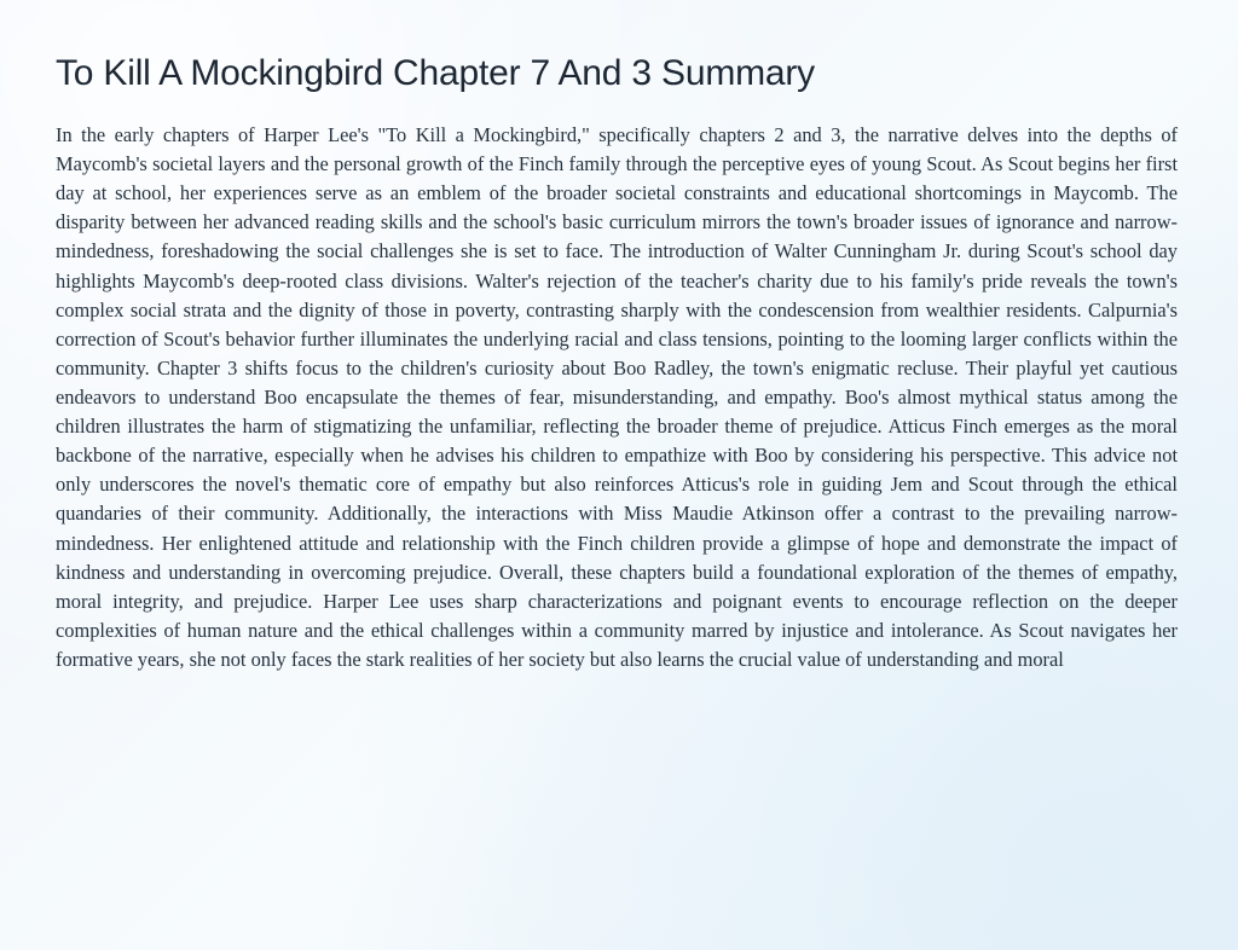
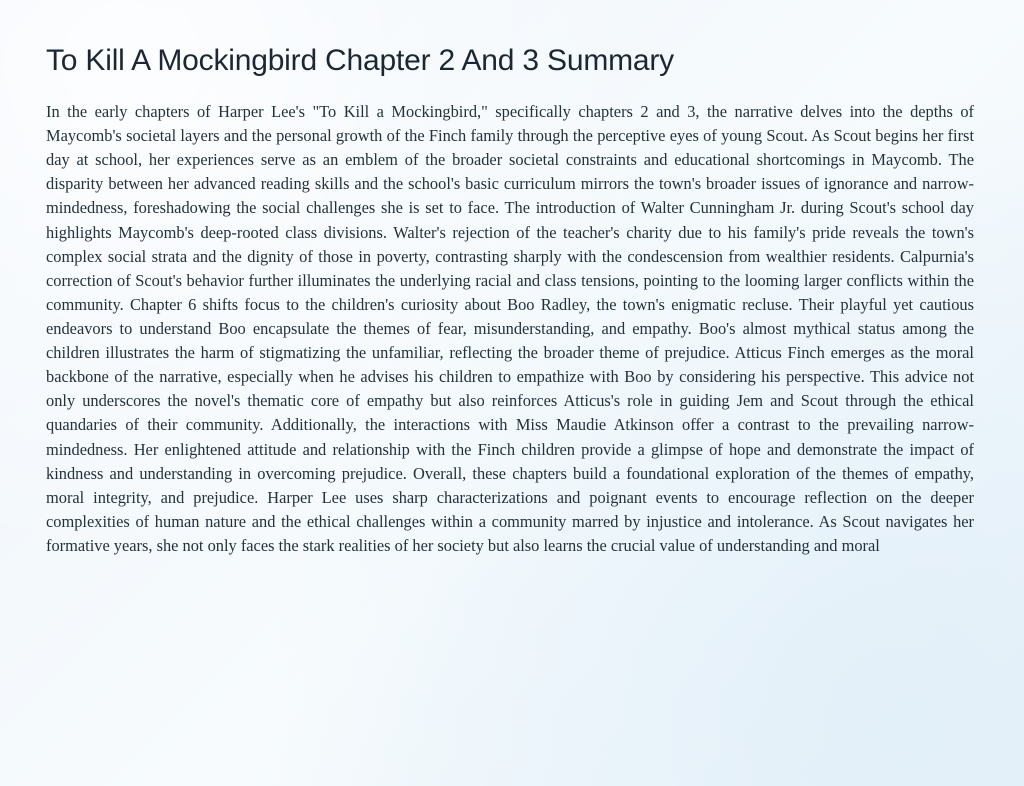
- To Kill A Mockingbird Chapter 7 And 3 Summary
+ To Kill A Mockingbird Chapter 2 And 3 Summary
- In the early chapters of Harper Lee's "To Kill a Mockingbird," specifically chapters 2 and 3, the narrative delves into the depths of Maycomb's societal layers and the personal growth of the Finch family through the perceptive eyes of young Scout. As Scout begins her first day at school, her experiences serve as an emblem of the broader societal constraints and educational shortcomings in Maycomb. The disparity between her advanced reading skills and the school's basic curriculum mirrors the town's broader issues of ignorance and narrow-mindedness, foreshadowing the social challenges she is set to face. The introduction of Walter Cunningham Jr. during Scout's school day highlights Maycomb's deep-rooted class divisions. Walter's rejection of the teacher's charity due to his family's pride reveals the town's complex social strata and the dignity of those in poverty, contrasting sharply with the condescension from wealthier residents. Calpurnia's correction of Scout's behavior further illuminates the underlying racial and class tensions, pointing to the looming larger conflicts within the community. Chapter 3 shifts focus to the children's curiosity about Boo Radley, the town's enigmatic recluse. Their playful yet cautious endeavors to understand Boo encapsulate the themes of fear, misunderstanding, and empathy. Boo's almost mythical status among the children illustrates the harm of stigmatizing the unfamiliar, reflecting the broader theme of prejudice. Atticus Finch emerges as the moral backbone of the narrative, especially when he advises his children to empathize with Boo by considering his perspective. This advice not only underscores the novel's thematic core of empathy but also reinforces Atticus's role in guiding Jem and Scout through the ethical quandaries of their community. Additionally, the interactions with Miss Maudie Atkinson offer a contrast to the prevailing narrow-mindedness. Her enlightened attitude and relationship with the Finch children provide a glimpse of hope and demonstrate the impact of kindness and understanding in overcoming prejudice. Overall, these chapters build a foundational exploration of the themes of empathy, moral integrity, and prejudice. Harper Lee uses sharp characterizations and poignant events to encourage reflection on the deeper complexities of human nature and the ethical challenges within a community marred by injustice and intolerance. As Scout navigates her formative years, she not only faces the stark realities of her society but also learns the crucial value of understanding and moral
+ In the early chapters of Harper Lee's "To Kill a Mockingbird," specifically chapters 2 and 3, the narrative delves into the depths of Maycomb's societal layers and the personal growth of the Finch family through the perceptive eyes of young Scout. As Scout begins her first day at school, her experiences serve as an emblem of the broader societal constraints and educational shortcomings in Maycomb. The disparity between her advanced reading skills and the school's basic curriculum mirrors the town's broader issues of ignorance and narrow-mindedness, foreshadowing the social challenges she is set to face. The introduction of Walter Cunningham Jr. during Scout's school day highlights Maycomb's deep-rooted class divisions. Walter's rejection of the teacher's charity due to his family's pride reveals the town's complex social strata and the dignity of those in poverty, contrasting sharply with the condescension from wealthier residents. Calpurnia's correction of Scout's behavior further illuminates the underlying racial and class tensions, pointing to the looming larger conflicts within the community. Chapter 6 shifts focus to the children's curiosity about Boo Radley, the town's enigmatic recluse. Their playful yet cautious endeavors to understand Boo encapsulate the themes of fear, misunderstanding, and empathy. Boo's almost mythical status among the children illustrates the harm of stigmatizing the unfamiliar, reflecting the broader theme of prejudice. Atticus Finch emerges as the moral backbone of the narrative, especially when he advises his children to empathize with Boo by considering his perspective. This advice not only underscores the novel's thematic core of empathy but also reinforces Atticus's role in guiding Jem and Scout through the ethical quandaries of their community. Additionally, the interactions with Miss Maudie Atkinson offer a contrast to the prevailing narrow-mindedness. Her enlightened attitude and relationship with the Finch children provide a glimpse of hope and demonstrate the impact of kindness and understanding in overcoming prejudice. Overall, these chapters build a foundational exploration of the themes of empathy, moral integrity, and prejudice. Harper Lee uses sharp characterizations and poignant events to encourage reflection on the deeper complexities of human nature and the ethical challenges within a community marred by injustice and intolerance. As Scout navigates her formative years, she not only faces the stark realities of her society but also learns the crucial value of understanding and moral
